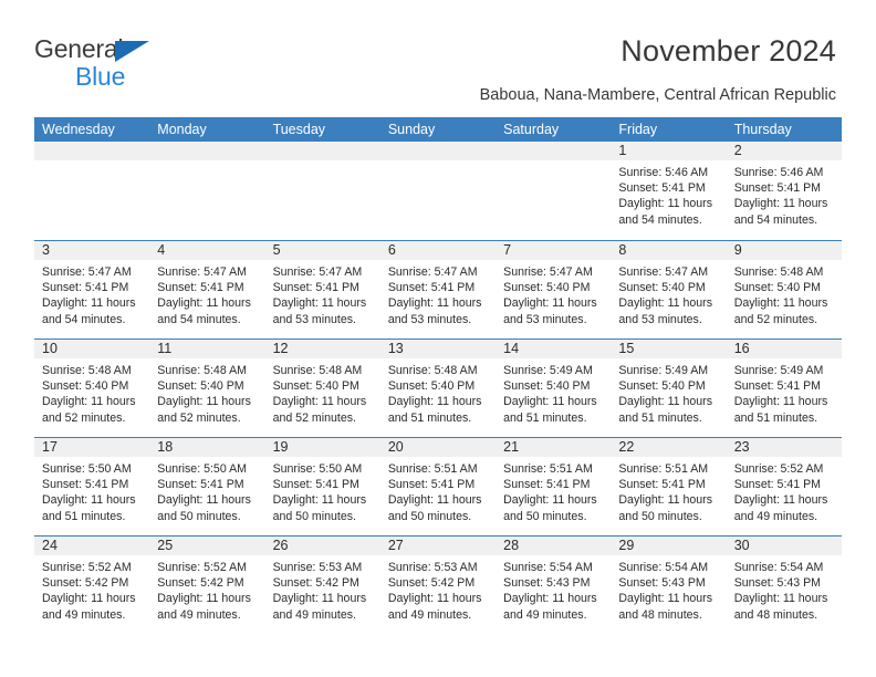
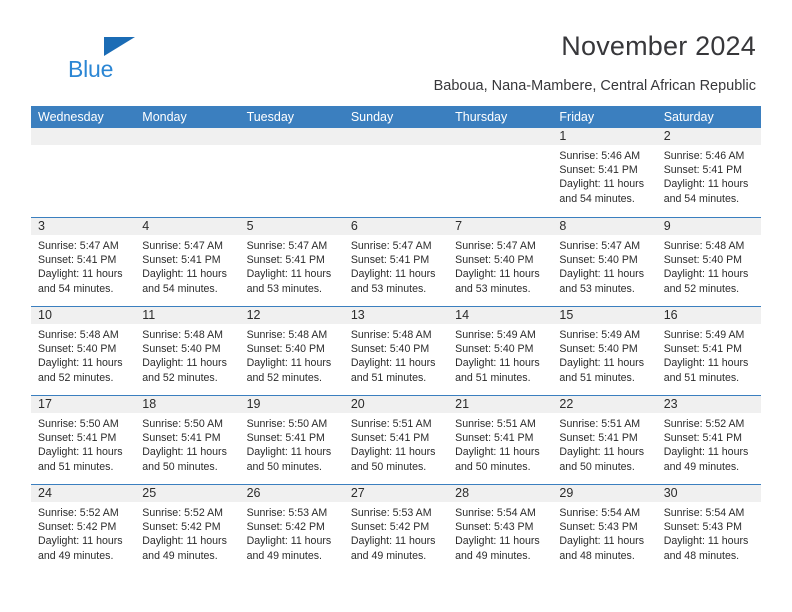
- General
  Blue
  November 2024
  Baboua, Nana-Mambere, Central African Republic
  Wednesday
  Monday
  Tuesday
  Sunday
- Saturday
+ Thursday
  Friday
- Thursday
+ Saturday
  1
  Sunrise: 5:46 AM
  Sunset: 5:41 PM
  Daylight: 11 hours
  and 54 minutes.
  2
  Sunrise: 5:46 AM
  Sunset: 5:41 PM
  Daylight: 11 hours
  and 54 minutes.
  3
  Sunrise: 5:47 AM
  Sunset: 5:41 PM
  Daylight: 11 hours
  and 54 minutes.
  4
  Sunrise: 5:47 AM
  Sunset: 5:41 PM
  Daylight: 11 hours
  and 54 minutes.
  5
  Sunrise: 5:47 AM
  Sunset: 5:41 PM
  Daylight: 11 hours
  and 53 minutes.
  6
  Sunrise: 5:47 AM
  Sunset: 5:41 PM
  Daylight: 11 hours
  and 53 minutes.
  7
  Sunrise: 5:47 AM
  Sunset: 5:40 PM
  Daylight: 11 hours
  and 53 minutes.
  8
  Sunrise: 5:47 AM
  Sunset: 5:40 PM
  Daylight: 11 hours
  and 53 minutes.
  9
  Sunrise: 5:48 AM
  Sunset: 5:40 PM
  Daylight: 11 hours
  and 52 minutes.
  10
  Sunrise: 5:48 AM
  Sunset: 5:40 PM
  Daylight: 11 hours
  and 52 minutes.
  11
  Sunrise: 5:48 AM
  Sunset: 5:40 PM
  Daylight: 11 hours
  and 52 minutes.
  12
  Sunrise: 5:48 AM
  Sunset: 5:40 PM
  Daylight: 11 hours
  and 52 minutes.
  13
  Sunrise: 5:48 AM
  Sunset: 5:40 PM
  Daylight: 11 hours
  and 51 minutes.
  14
  Sunrise: 5:49 AM
  Sunset: 5:40 PM
  Daylight: 11 hours
  and 51 minutes.
  15
  Sunrise: 5:49 AM
  Sunset: 5:40 PM
  Daylight: 11 hours
  and 51 minutes.
  16
  Sunrise: 5:49 AM
  Sunset: 5:41 PM
  Daylight: 11 hours
  and 51 minutes.
  17
  Sunrise: 5:50 AM
  Sunset: 5:41 PM
  Daylight: 11 hours
  and 51 minutes.
  18
  Sunrise: 5:50 AM
  Sunset: 5:41 PM
  Daylight: 11 hours
  and 50 minutes.
  19
  Sunrise: 5:50 AM
  Sunset: 5:41 PM
  Daylight: 11 hours
  and 50 minutes.
  20
  Sunrise: 5:51 AM
  Sunset: 5:41 PM
  Daylight: 11 hours
  and 50 minutes.
  21
  Sunrise: 5:51 AM
  Sunset: 5:41 PM
  Daylight: 11 hours
  and 50 minutes.
  22
  Sunrise: 5:51 AM
  Sunset: 5:41 PM
  Daylight: 11 hours
  and 50 minutes.
  23
  Sunrise: 5:52 AM
  Sunset: 5:41 PM
  Daylight: 11 hours
  and 49 minutes.
  24
  Sunrise: 5:52 AM
  Sunset: 5:42 PM
  Daylight: 11 hours
  and 49 minutes.
  25
  Sunrise: 5:52 AM
  Sunset: 5:42 PM
  Daylight: 11 hours
  and 49 minutes.
  26
  Sunrise: 5:53 AM
  Sunset: 5:42 PM
  Daylight: 11 hours
  and 49 minutes.
  27
  Sunrise: 5:53 AM
  Sunset: 5:42 PM
  Daylight: 11 hours
  and 49 minutes.
  28
  Sunrise: 5:54 AM
  Sunset: 5:43 PM
  Daylight: 11 hours
  and 49 minutes.
  29
  Sunrise: 5:54 AM
  Sunset: 5:43 PM
  Daylight: 11 hours
  and 48 minutes.
  30
  Sunrise: 5:54 AM
  Sunset: 5:43 PM
  Daylight: 11 hours
  and 48 minutes.
